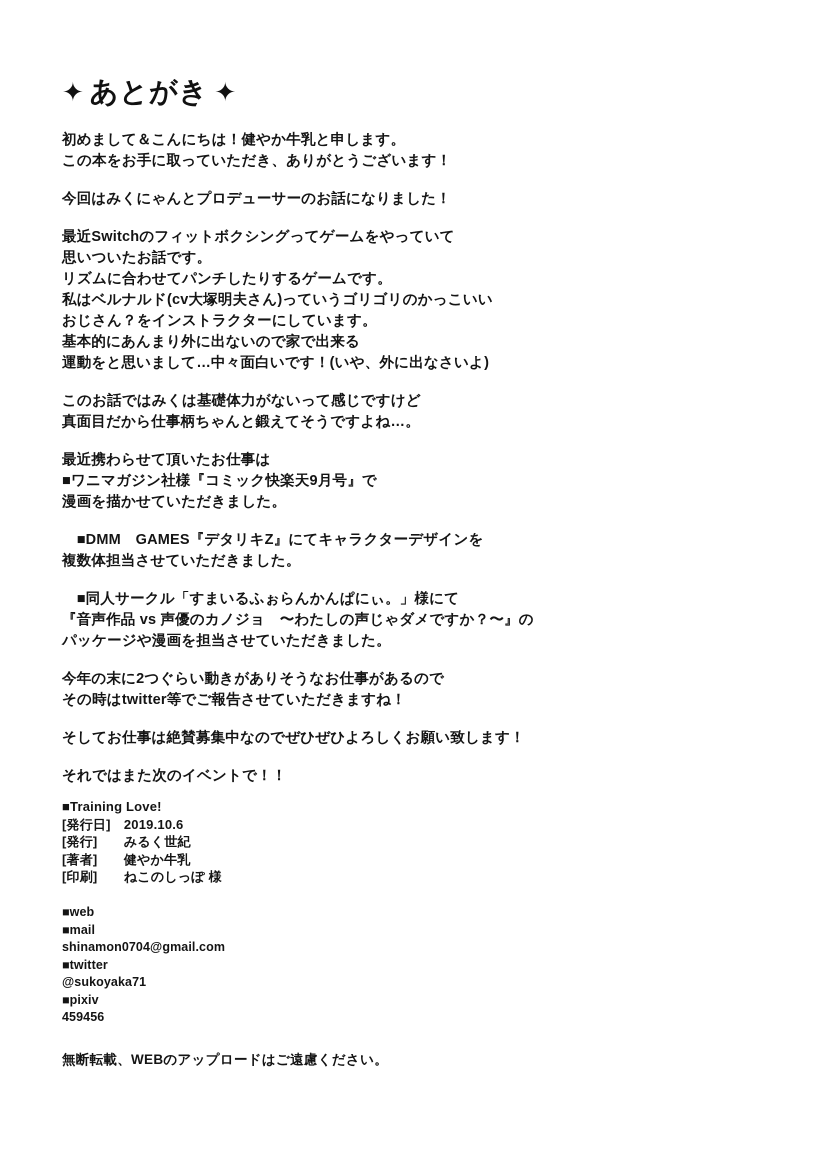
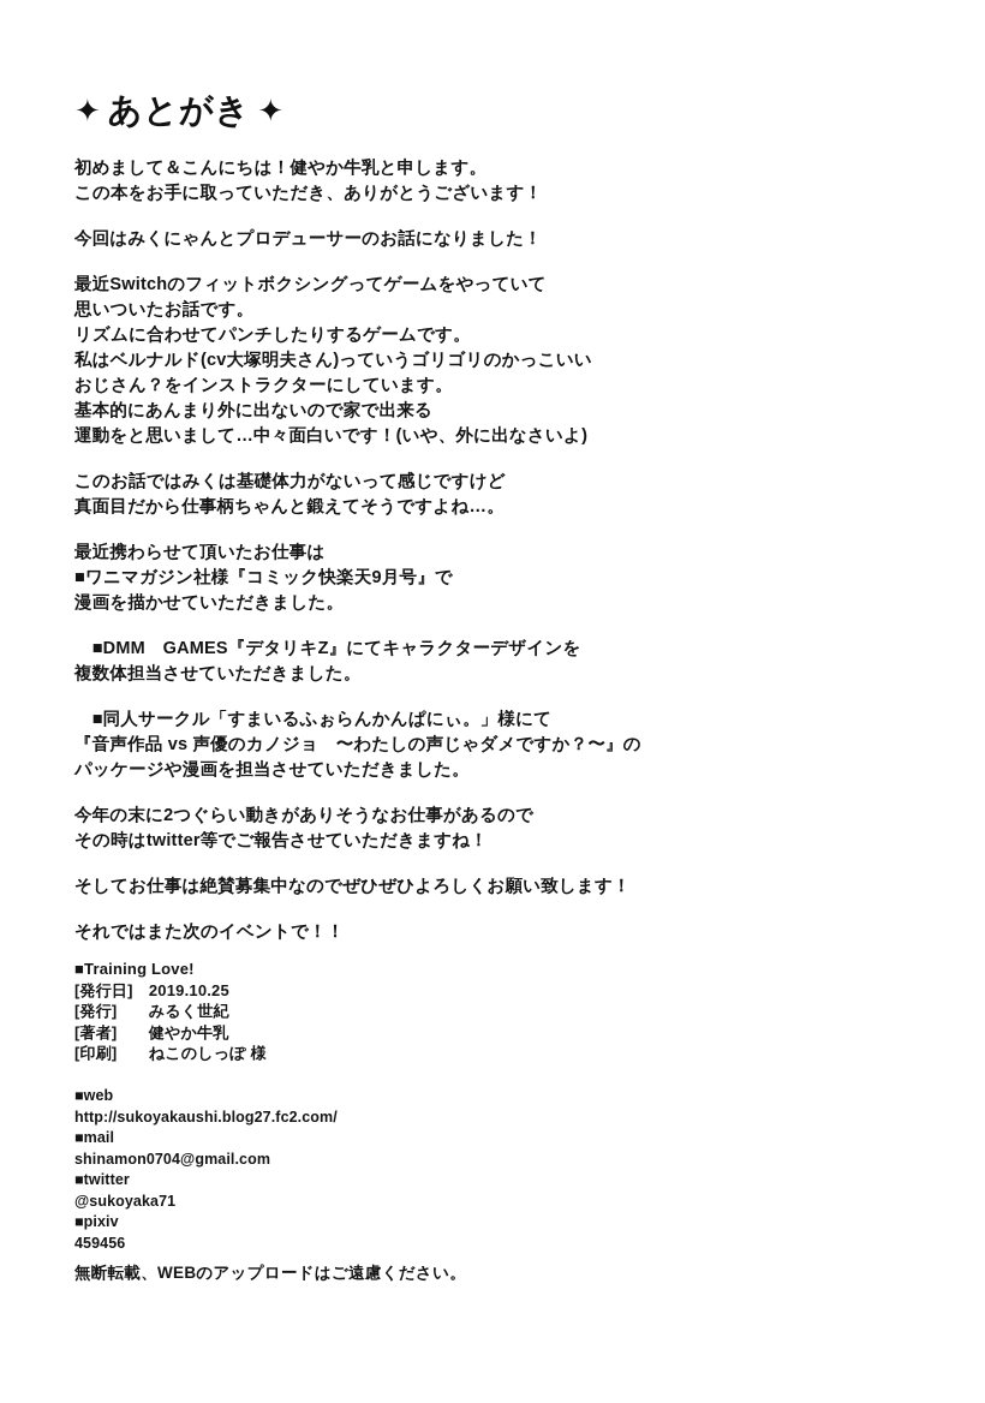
  ✦
  あとがき
  ✦
  初めまして＆こんにちは！健やか牛乳と申します。
  この本をお手に取っていただき、ありがとうございます！
  今回はみくにゃんとプロデューサーのお話になりました！
  最近Switchのフィットボクシングってゲームをやっていて
  思いついたお話です。
  リズムに合わせてパンチしたりするゲームです。
  私はベルナルド(cv大塚明夫さん)っていうゴリゴリのかっこいい
  おじさん？をインストラクターにしています。
  基本的にあんまり外に出ないので家で出来る
  運動をと思いまして…中々面白いです！(いや、外に出なさいよ)
  このお話ではみくは基礎体力がないって感じですけど
  真面目だから仕事柄ちゃんと鍛えてそうですよね…。
  最近携わらせて頂いたお仕事は
  ■ワニマガジン社様『コミック快楽天9月号』で
  漫画を描かせていただきました。
  ■DMM GAMES『デタリキZ』にてキャラクターデザインを
  複数体担当させていただきました。
  ■同人サークル「すまいるふぉらんかんぱにぃ。」様にて
  『音声作品 vs 声優のカノジョ 〜わたしの声じゃダメですか？〜』の
  パッケージや漫画を担当させていただきました。
  今年の末に2つぐらい動きがありそうなお仕事があるので
  その時はtwitter等でご報告させていただきますね！
  そしてお仕事は絶賛募集中なのでぜひぜひよろしくお願い致します！
  それではまた次のイベントで！！
  ■Training Love!
- [発行日] 2019.10.6
+ [発行日] 2019.10.25
  [発行] みるく世紀
  [著者] 健やか牛乳
  [印刷] ねこのしっぽ 様
  ■web
+ http://sukoyakaushi.blog27.fc2.com/
  ■mail
  shinamon0704@gmail.com
  ■twitter
  @sukoyaka71
  ■pixiv
  459456
  無断転載、WEBのアップロードはご遠慮ください。
